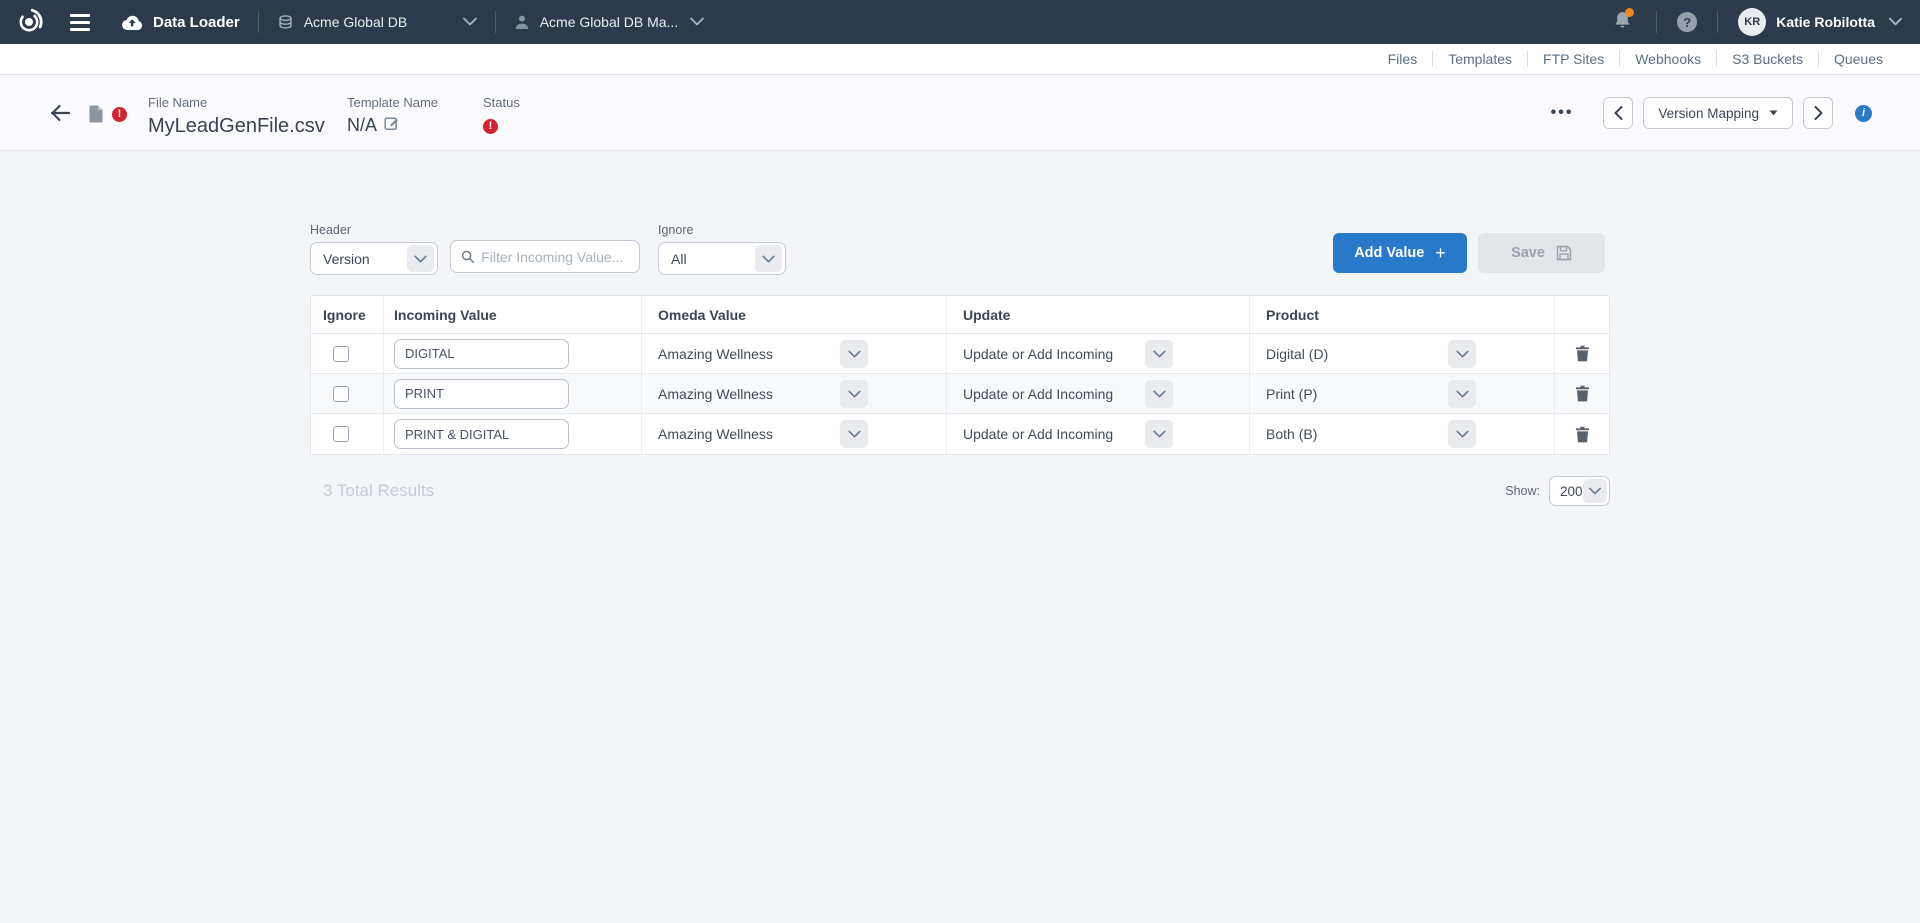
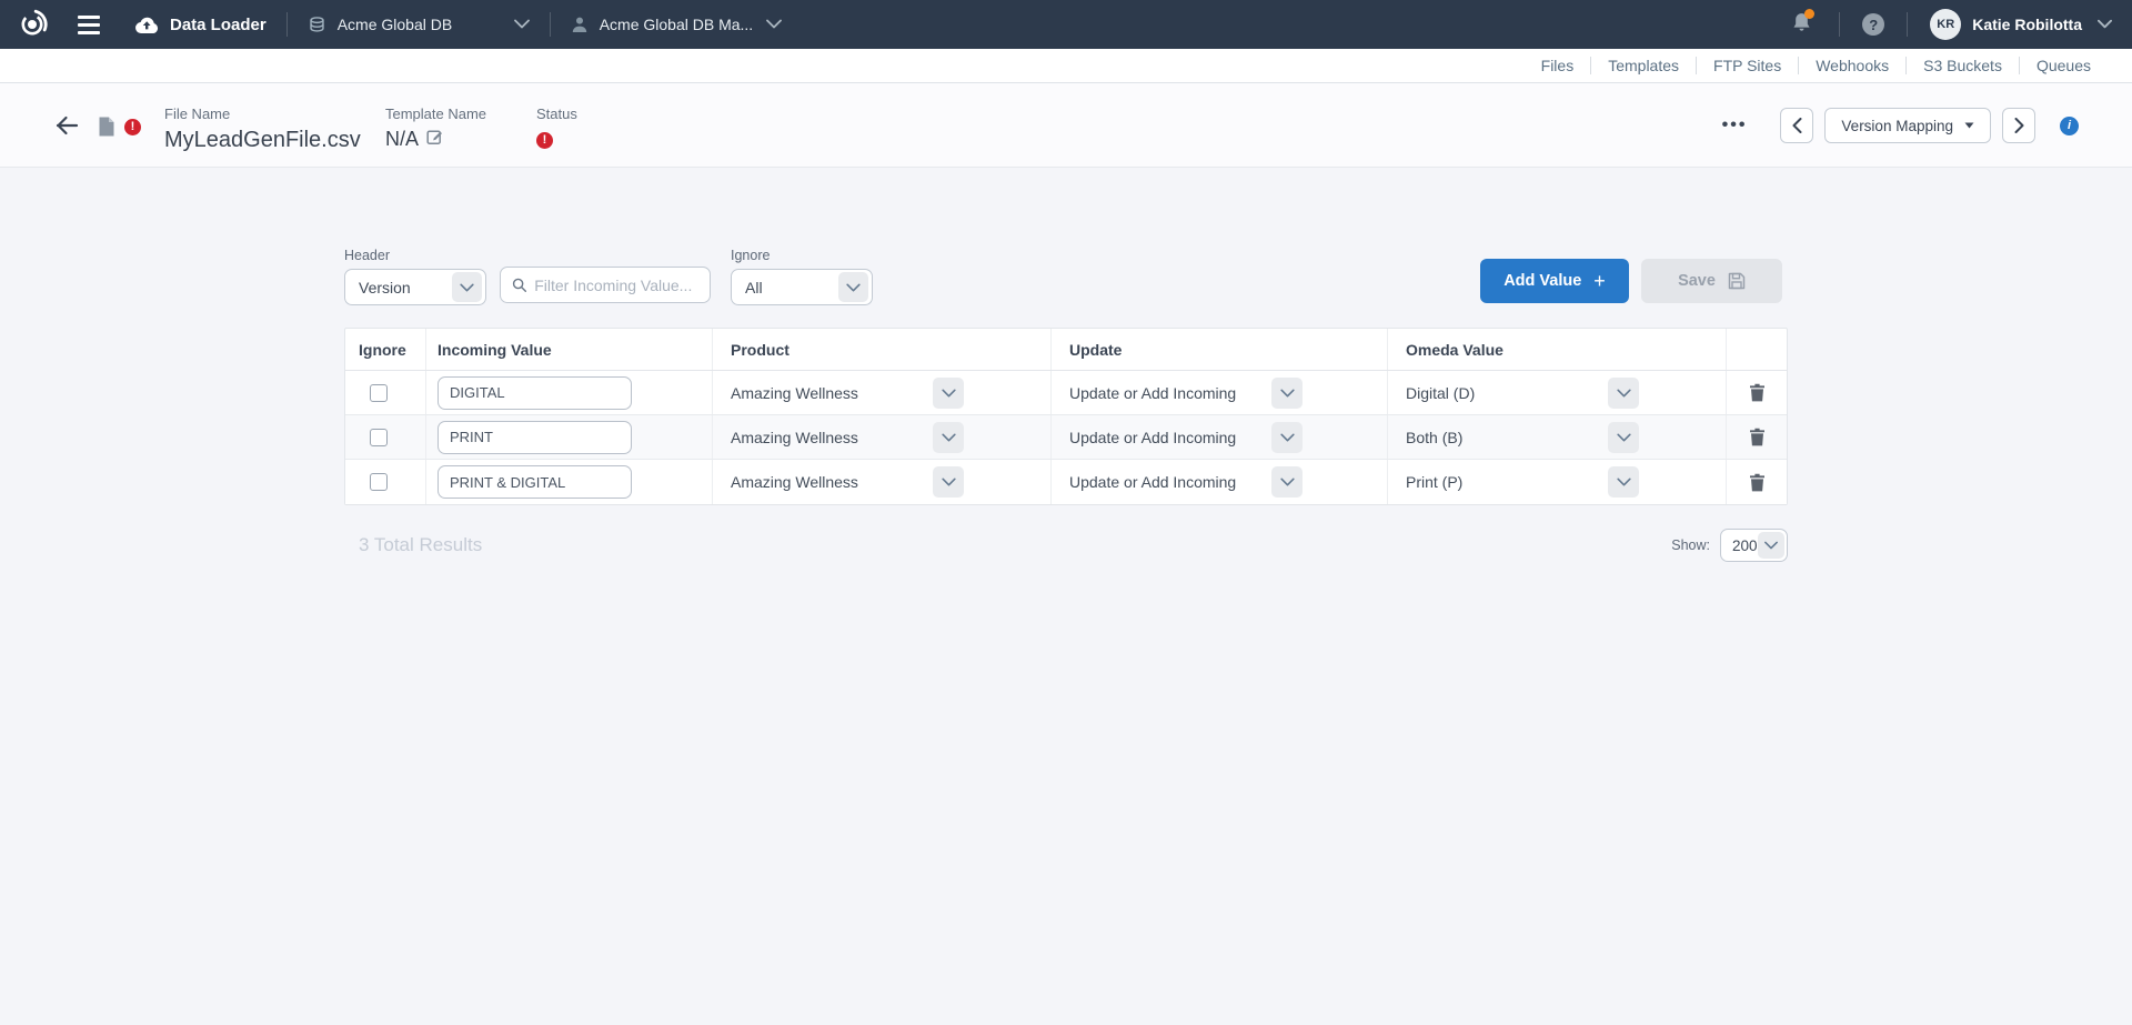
  Data Loader
  Acme Global DB
  Acme Global DB Ma...
  ?
  KR
  Katie Robilotta
  Files
  Templates
  FTP Sites
  Webhooks
  S3 Buckets
  Queues
  !
  File Name
  MyLeadGenFile.csv
  Template Name
  N/A
  Status
  !
  •••
  Version Mapping
  i
  Header
  Version
  Filter Incoming Value...
  Ignore
  All
  Add Value
  +
  Save
  Ignore
  Incoming Value
- Omeda Value
+ Product
  Update
- Product
+ Omeda Value
  DIGITAL
  Amazing Wellness
  Update or Add Incoming
  Digital (D)
  PRINT
  Amazing Wellness
  Update or Add Incoming
- Print (P)
+ Both (B)
  PRINT & DIGITAL
  Amazing Wellness
  Update or Add Incoming
- Both (B)
+ Print (P)
  3 Total Results
  Show:
  200
